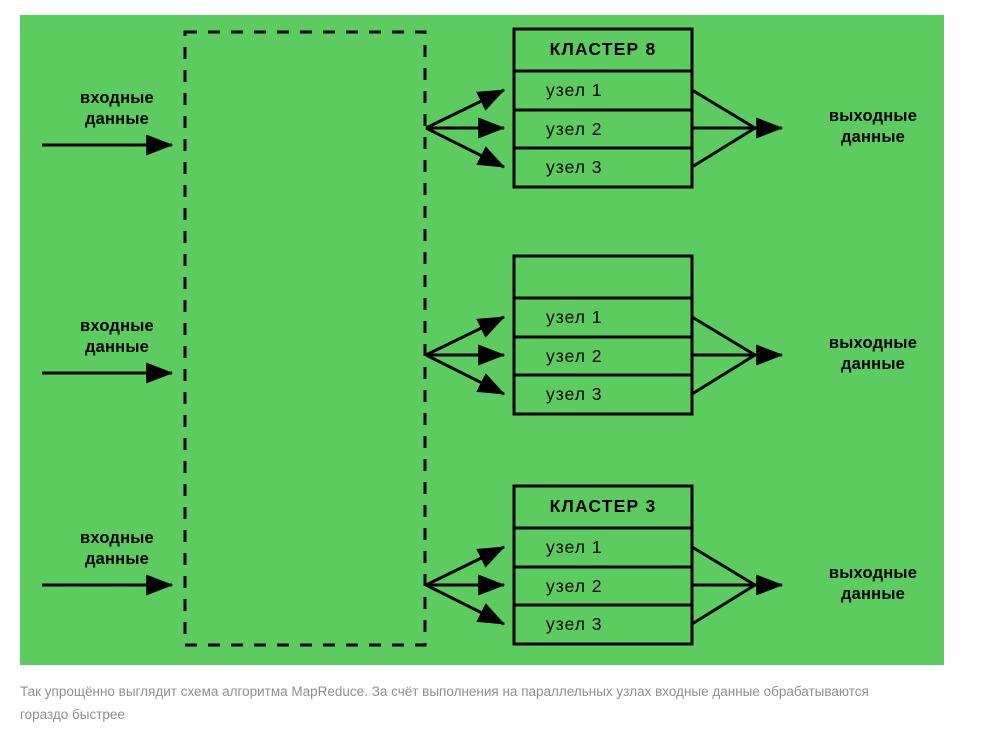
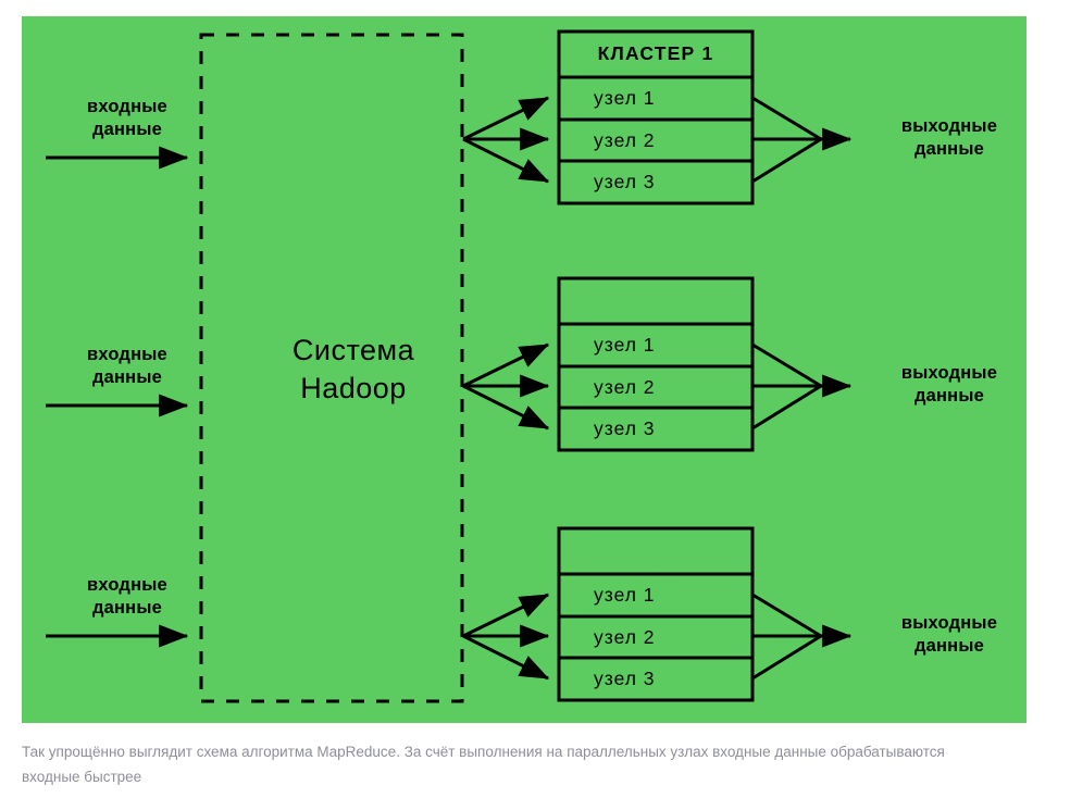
+ Система
+ Hadoop
  входные
  данные
  входные
  данные
  входные
  данные
  выходные
  данные
  выходные
  данные
  выходные
  данные
- КЛАСТЕР 8
+ КЛАСТЕР 1
  узел 1
  узел 2
  узел 3
  узел 1
  узел 2
  узел 3
- КЛАСТЕР 3
  узел 1
  узел 2
  узел 3
- Так упрощённо выглядит схема алгоритма MapReduce. За счёт выполнения на параллельных узлах входные данные обрабатываются гораздо быстрее
+ Так упрощённо выглядит схема алгоритма MapReduce. За счёт выполнения на параллельных узлах входные данные обрабатываются входные быстрее
